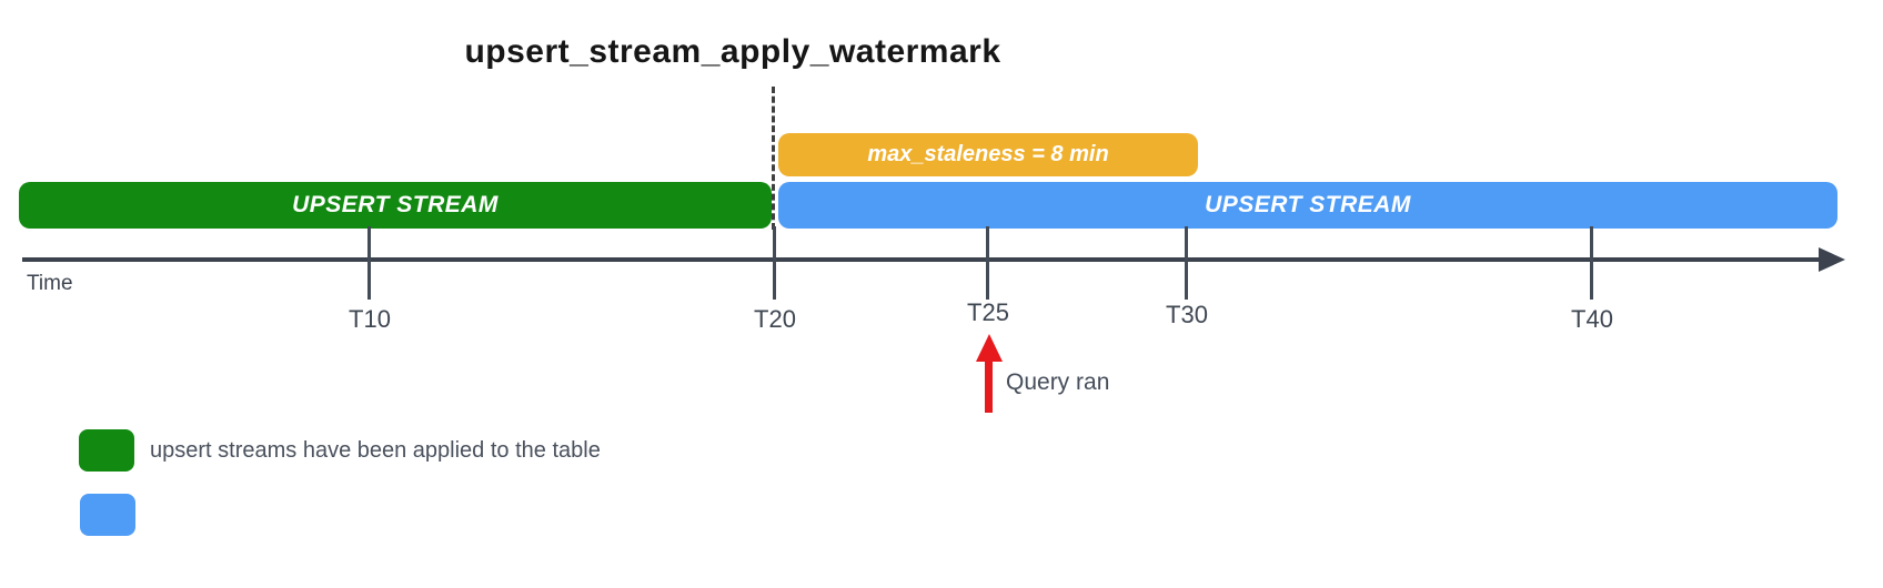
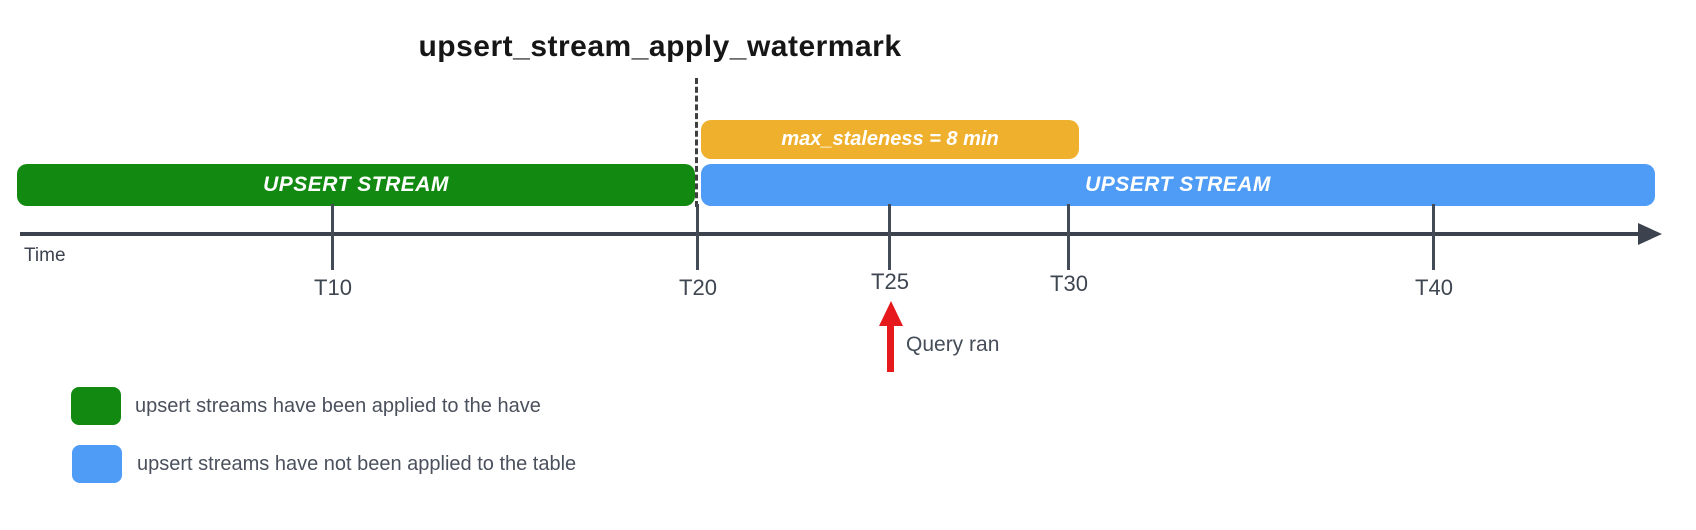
  upsert_stream_apply_watermark
  max_staleness = 8 min
  UPSERT STREAM
  UPSERT STREAM
  Time
  T10
  T20
  T25
  T30
  T40
  Query ran
- upsert streams have been applied to the table
+ upsert streams have been applied to the have
+ upsert streams have not been applied to the table
